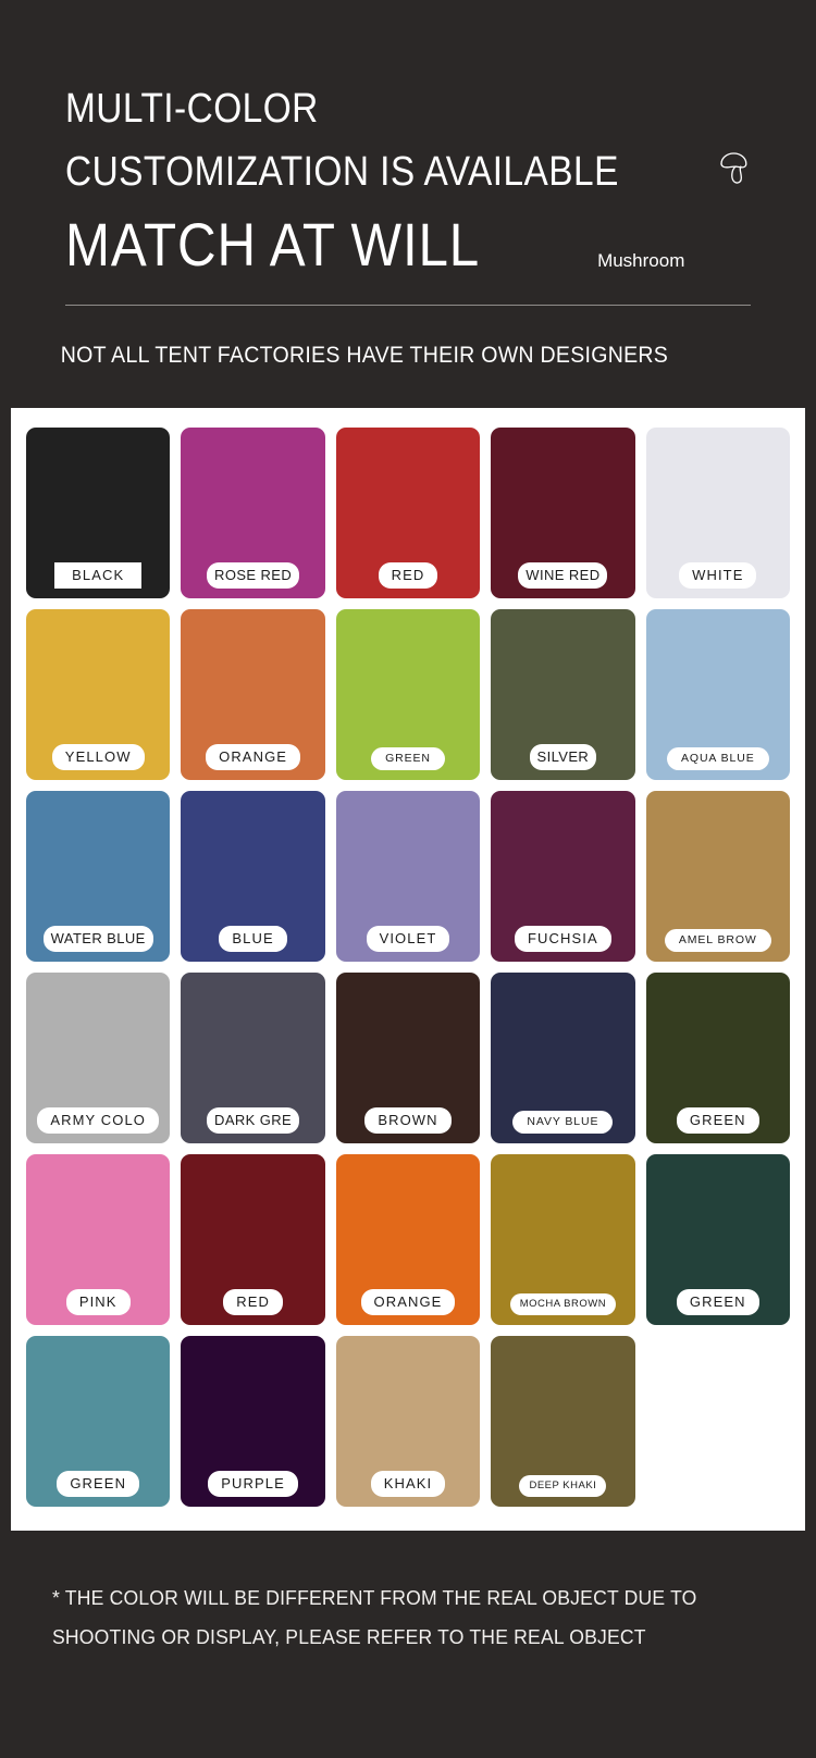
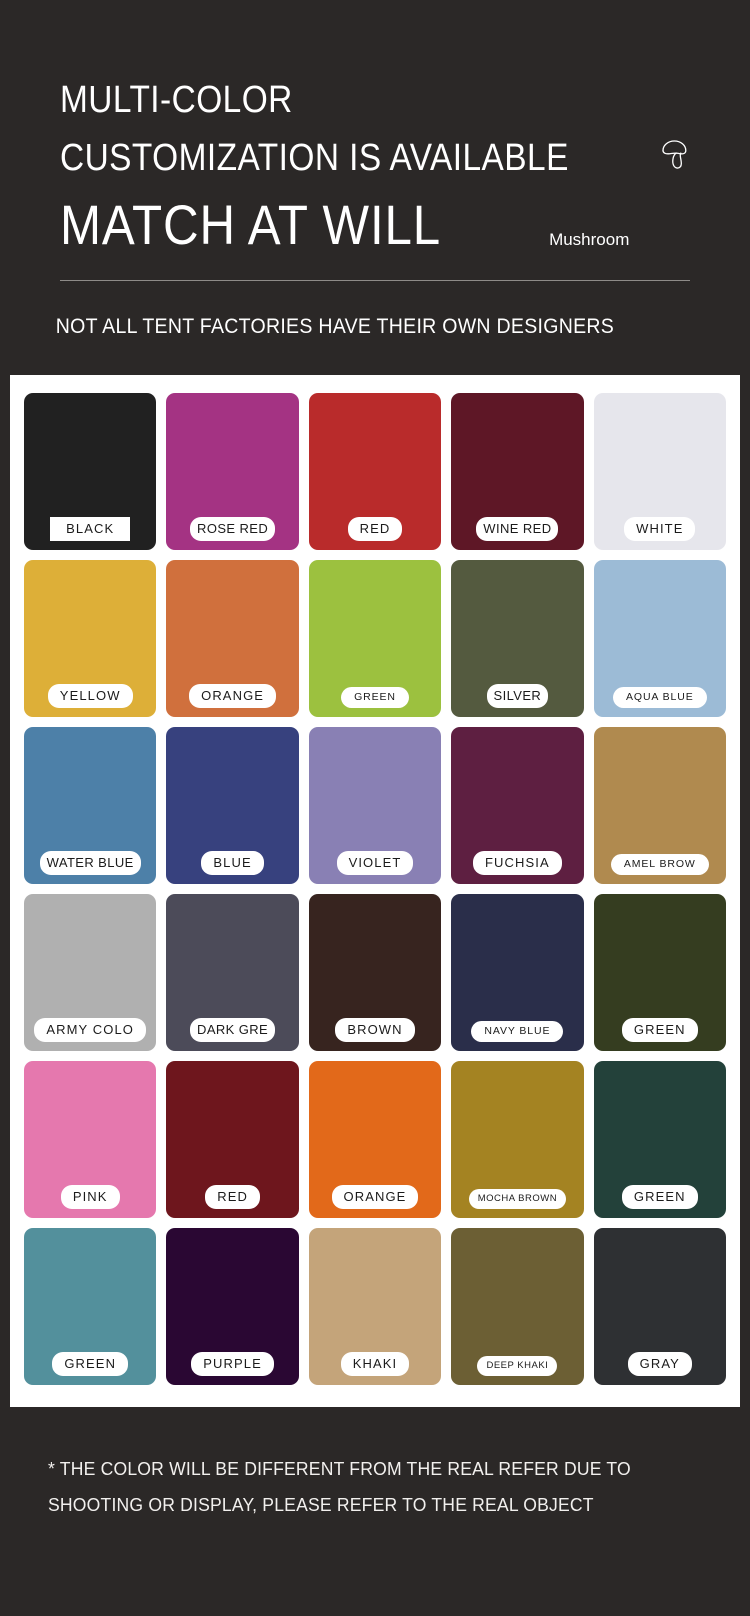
  MULTI-COLOR
  CUSTOMIZATION IS AVAILABLE
  MATCH AT WILL
  Mushroom
  NOT ALL TENT FACTORIES HAVE THEIR OWN DESIGNERS
  BLACK
  ROSE RED
  RED
  WINE RED
  WHITE
  YELLOW
  ORANGE
  GREEN
  SILVER
  AQUA BLUE
  WATER BLUE
  BLUE
  VIOLET
  FUCHSIA
  AMEL BROW
  ARMY COLO
  DARK GRE
  BROWN
  NAVY BLUE
  GREEN
  PINK
  RED
  ORANGE
  MOCHA BROWN
  GREEN
  GREEN
  PURPLE
  KHAKI
  DEEP KHAKI
+ GRAY
- * THE COLOR WILL BE DIFFERENT FROM THE REAL OBJECT DUE TO
+ * THE COLOR WILL BE DIFFERENT FROM THE REAL REFER DUE TO
  SHOOTING OR DISPLAY, PLEASE REFER TO THE REAL OBJECT
